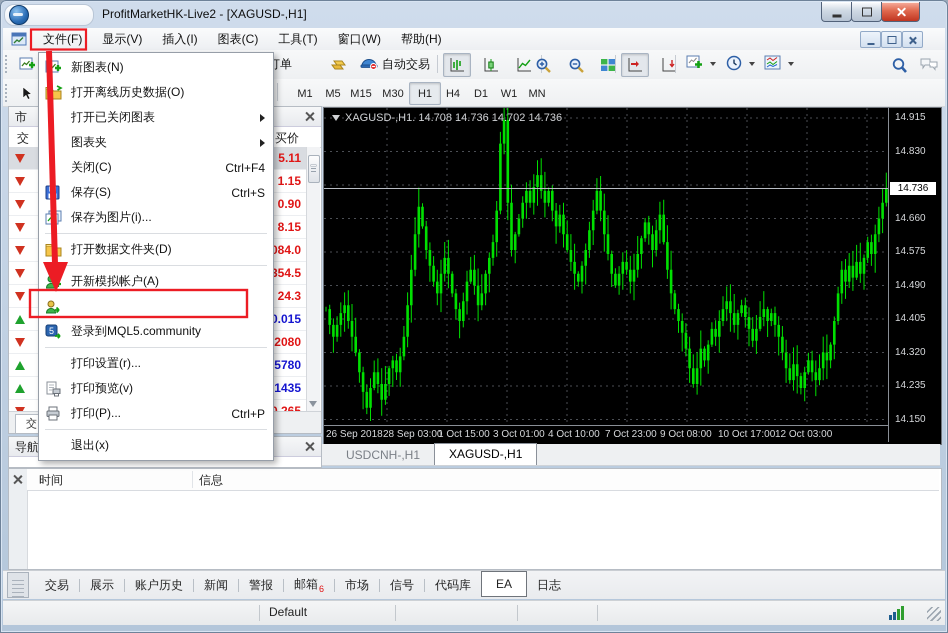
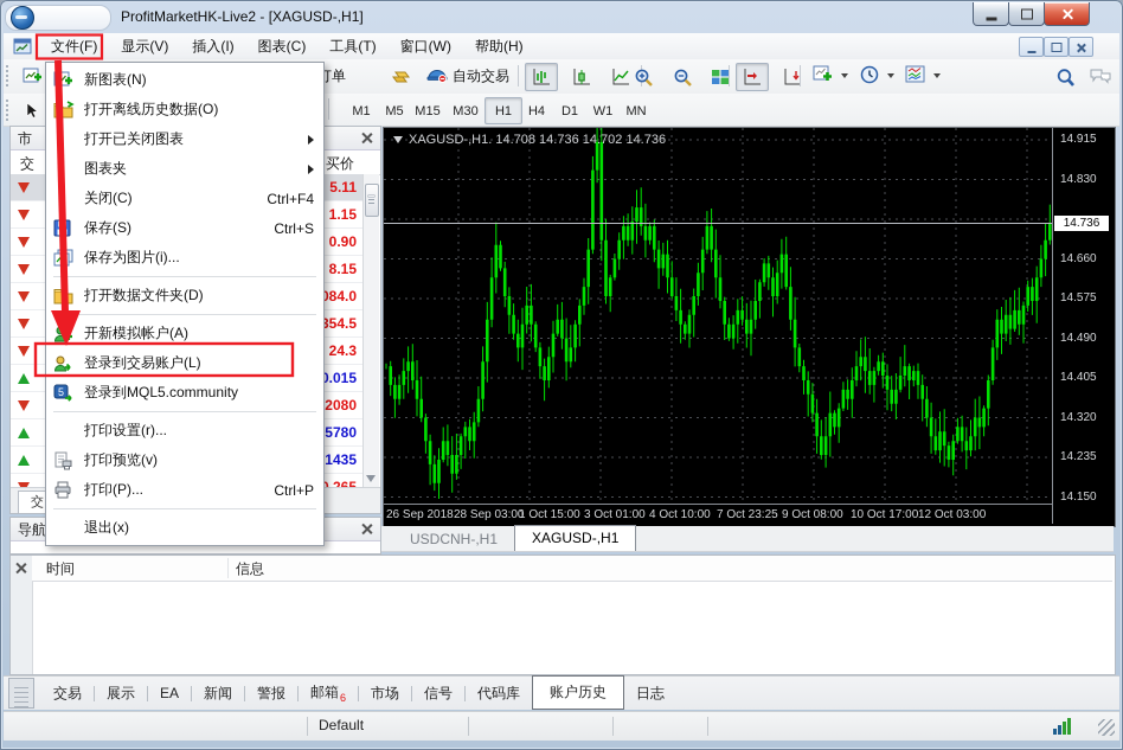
  ProfitMarketHK-Live2 - [XAGUSD-,H1]
  文件(F)
  显示(V)
  插入(I)
  图表(C)
  工具(T)
  窗口(W)
  帮助(H)
  自动交易
  M1
  M5
  M15
  M30
  H1
  H4
  D1
  W1
  MN
  市
  交
  买价
  5.11
  1.15
  0.90
  8.15
  084.0
  354.5
  24.3
  0.015
  2080
  5780
  1435
  交
  导航
  XAGUSD-,H1. 14.708 14.736 14.702 14.736
  14.915
  14.830
  14.660
  14.575
  14.490
  14.405
  14.320
  14.235
  14.150
  14.736
  26 Sep 2018
  28 Sep 03:00
  1 Oct 15:00
  3 Oct 01:00
  4 Oct 10:00
- 7 Oct 23:00
+ 7 Oct 23:25
  9 Oct 08:00
  10 Oct 17:00
  12 Oct 03:00
  USDCNH-,H1
  XAGUSD-,H1
  时间
  信息
  交易
  展示
- 账户历史
+ EA
  新闻
  警报
  邮箱6
  市场
  信号
  代码库
- EA
+ 账户历史
  日志
  Default
  新图表(N)
  打开离线历史数据(O)
  打开已关闭图表
  图表夹
  关闭(C)
  Ctrl+F4
  保存(S)
  Ctrl+S
  保存为图片(i)...
  打开数据文件夹(D)
  开新模拟帐户(A)
+ 登录到交易账户(L)
  5
  登录到MQL5.community
  打印设置(r)...
  打印预览(v)
  打印(P)...
  Ctrl+P
  退出(x)
